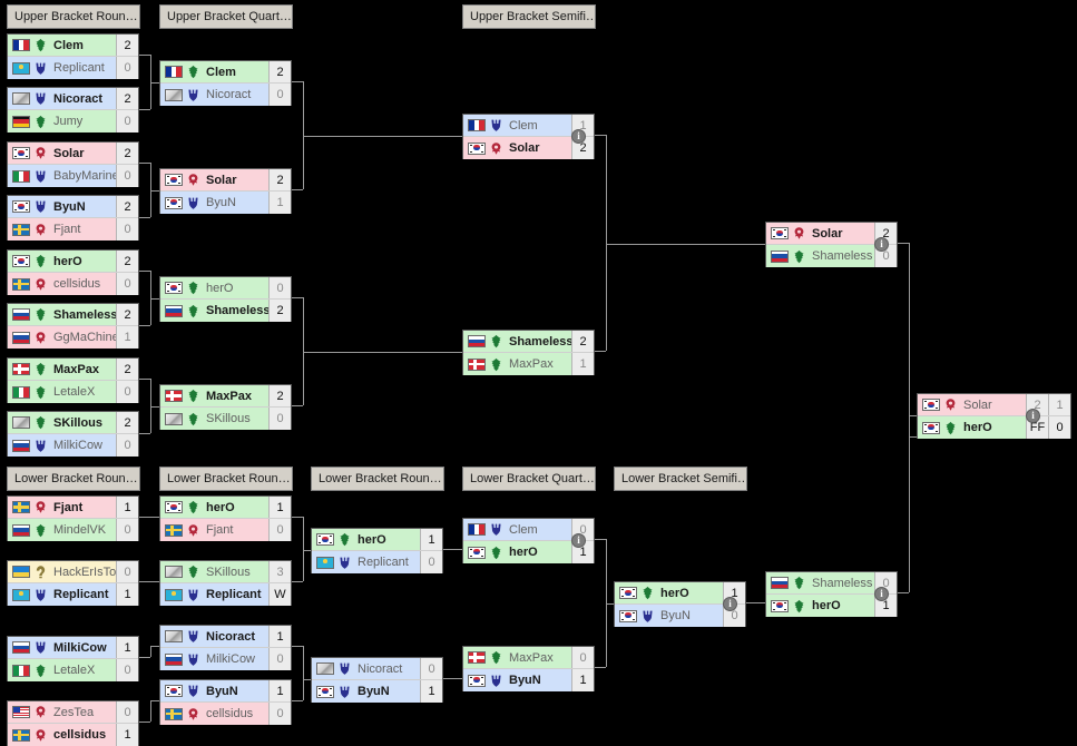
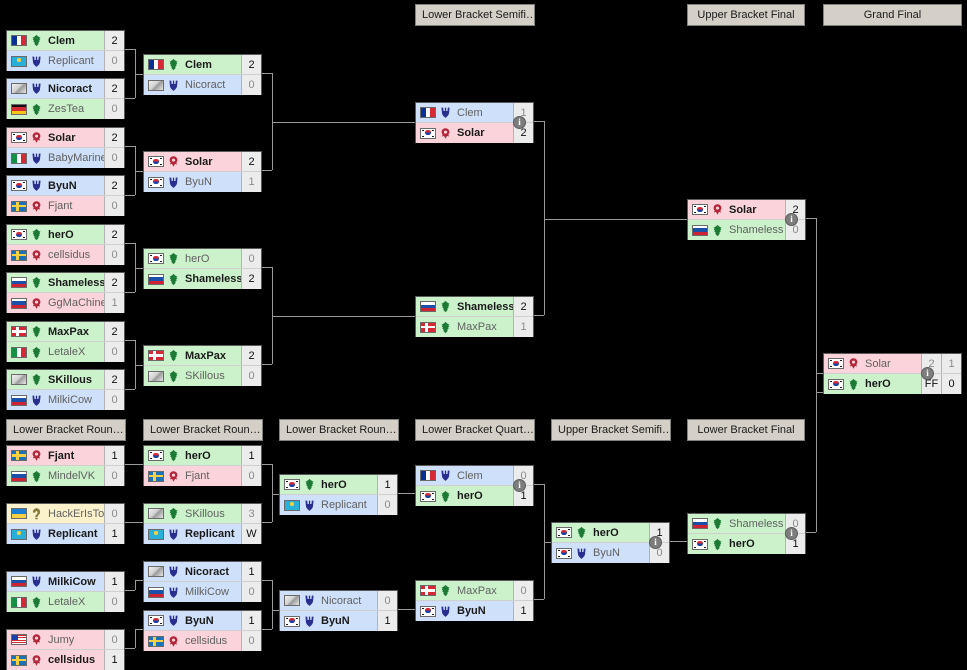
- Upper Bracket Roun…
- Upper Bracket Quart…
- Upper Bracket Semifi…
+ Lower Bracket Semifi…
+ Upper Bracket Final
+ Grand Final
  Lower Bracket Roun…
  Lower Bracket Roun…
  Lower Bracket Roun…
  Lower Bracket Quart…
- Lower Bracket Semifi…
+ Upper Bracket Semifi…
+ Lower Bracket Final
  Clem
  2
  Replicant
  0
  Nicoract
  2
- Jumy
+ ZesTea
  0
  Solar
  2
  BabyMarin
  0
  ByuN
  2
  Fjant
  0
  herO
  2
  cellsidus
  0
  Shameless
  2
  GgMaChin
  1
  MaxPax
  2
  LetaleX
  0
  SKillous
  2
  MilkiCow
  0
  Clem
  2
  Nicoract
  0
  Solar
  2
  ByuN
  1
  herO
  0
  Shameless
  2
  MaxPax
  2
  SKillous
  0
  Clem
  1
  Solar
  2
  i
  Shameless
  2
  MaxPax
  1
  Solar
  2
  Shameless
  0
  i
  Solar
  2
  1
  herO
  FF
  0
  i
  Fjant
  1
  MindelVK
  0
  HackErIsTo
  0
  Replicant
  1
  MilkiCow
  1
  LetaleX
  0
- ZesTea
+ Jumy
  0
  cellsidus
  1
  herO
  1
  Fjant
  0
  SKillous
  3
  Replicant
  W
  Nicoract
  1
  MilkiCow
  0
  ByuN
  1
  cellsidus
  0
  herO
  1
  Replicant
  0
  Nicoract
  0
  ByuN
  1
  Clem
  0
  herO
  1
  i
  MaxPax
  0
  ByuN
  1
  herO
  1
  ByuN
  0
  i
  Shameless
  0
  herO
  1
  i
